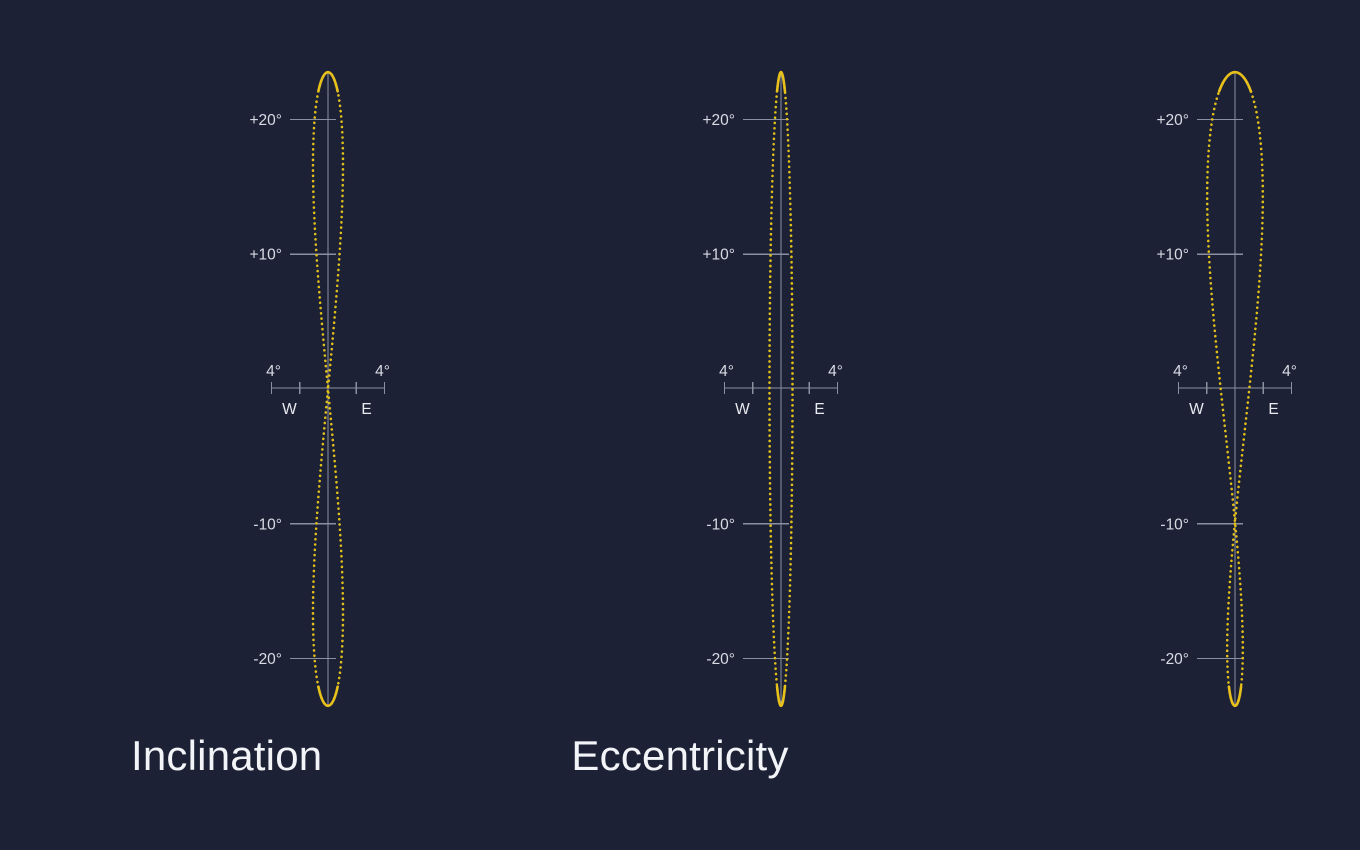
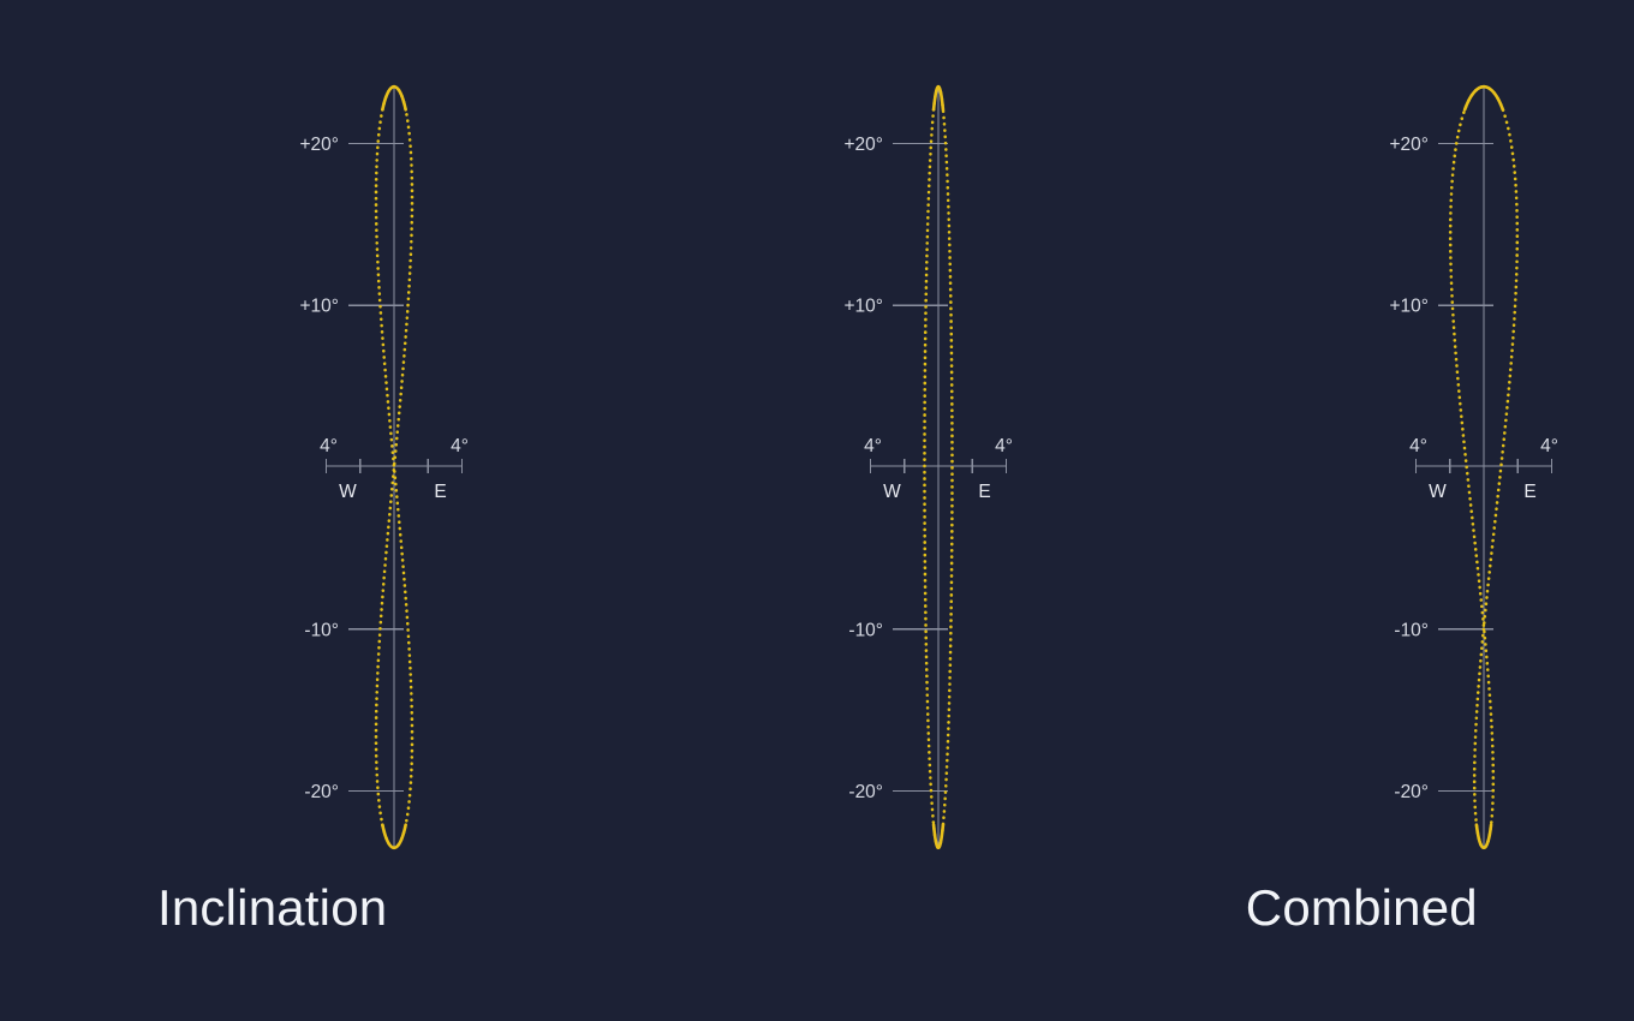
  +20°
  +10°
  -10°
  -20°
  4°
  4°
  W
  E
  Inclination
  +20°
  +10°
  -10°
  -20°
  4°
  4°
  W
  E
- Eccentricity
  +20°
  +10°
  -10°
  -20°
  4°
  4°
  W
  E
+ Combined
